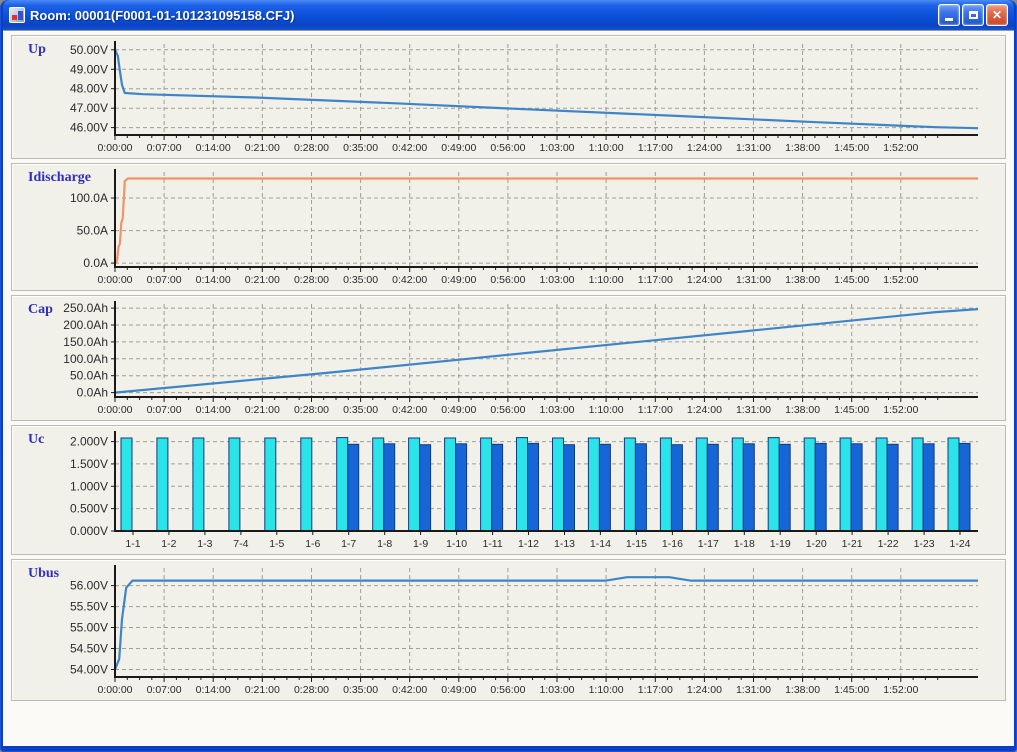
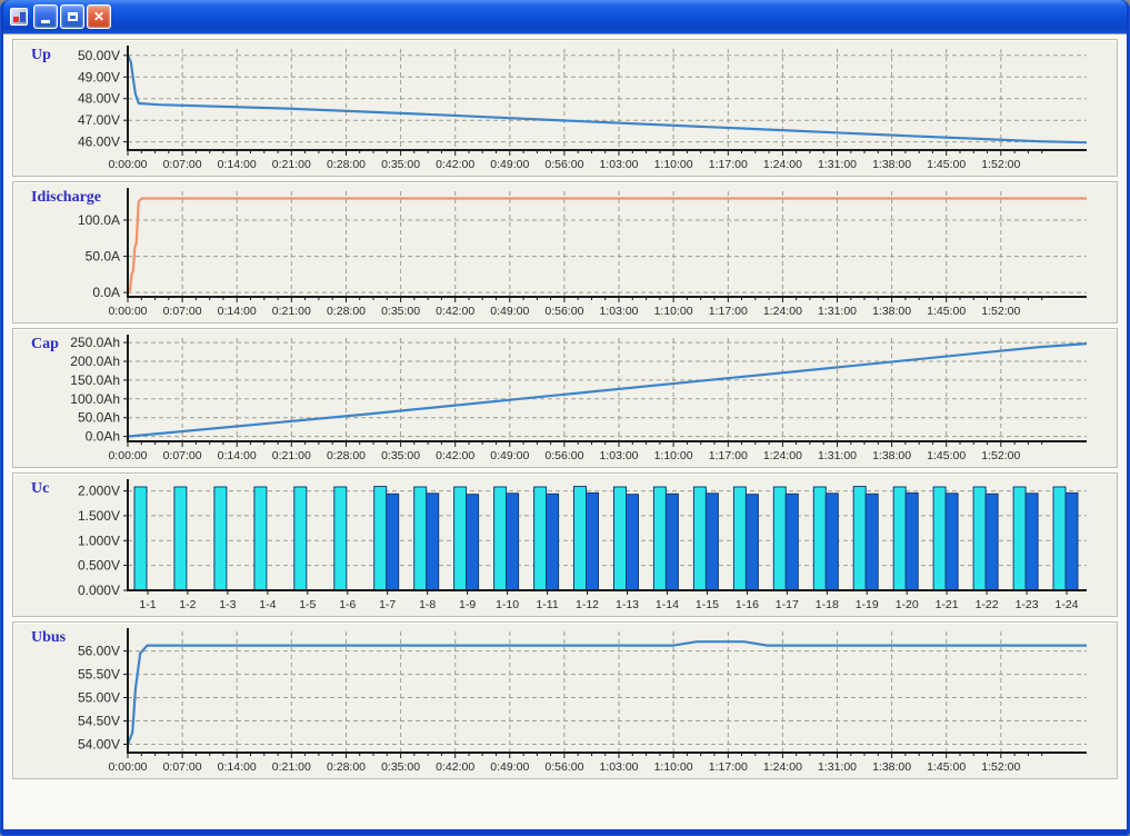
- Room: 00001(F0001-01-101231095158.CFJ)
  ✕
  Up
  50.00V
  49.00V
  48.00V
  47.00V
  46.00V
  0:00:00
  0:07:00
  0:14:00
  0:21:00
  0:28:00
  0:35:00
  0:42:00
  0:49:00
  0:56:00
  1:03:00
  1:10:00
  1:17:00
  1:24:00
  1:31:00
  1:38:00
  1:45:00
  1:52:00
  Idischarge
  100.0A
  50.0A
  0.0A
  0:00:00
  0:07:00
  0:14:00
  0:21:00
  0:28:00
  0:35:00
  0:42:00
  0:49:00
  0:56:00
  1:03:00
  1:10:00
  1:17:00
  1:24:00
  1:31:00
  1:38:00
  1:45:00
  1:52:00
  Cap
  250.0Ah
  200.0Ah
  150.0Ah
  100.0Ah
  50.0Ah
  0.0Ah
  0:00:00
  0:07:00
  0:14:00
  0:21:00
  0:28:00
  0:35:00
  0:42:00
  0:49:00
  0:56:00
  1:03:00
  1:10:00
  1:17:00
  1:24:00
  1:31:00
  1:38:00
  1:45:00
  1:52:00
  Uc
  2.000V
  1.500V
  1.000V
  0.500V
  0.000V
  1-1
  1-2
  1-3
- 7-4
+ 1-4
  1-5
  1-6
  1-7
  1-8
  1-9
  1-10
  1-11
  1-12
  1-13
  1-14
  1-15
  1-16
  1-17
  1-18
  1-19
  1-20
  1-21
  1-22
  1-23
  1-24
  Ubus
  56.00V
  55.50V
  55.00V
  54.50V
  54.00V
  0:00:00
  0:07:00
  0:14:00
  0:21:00
  0:28:00
  0:35:00
  0:42:00
  0:49:00
  0:56:00
  1:03:00
  1:10:00
  1:17:00
  1:24:00
  1:31:00
  1:38:00
  1:45:00
  1:52:00
